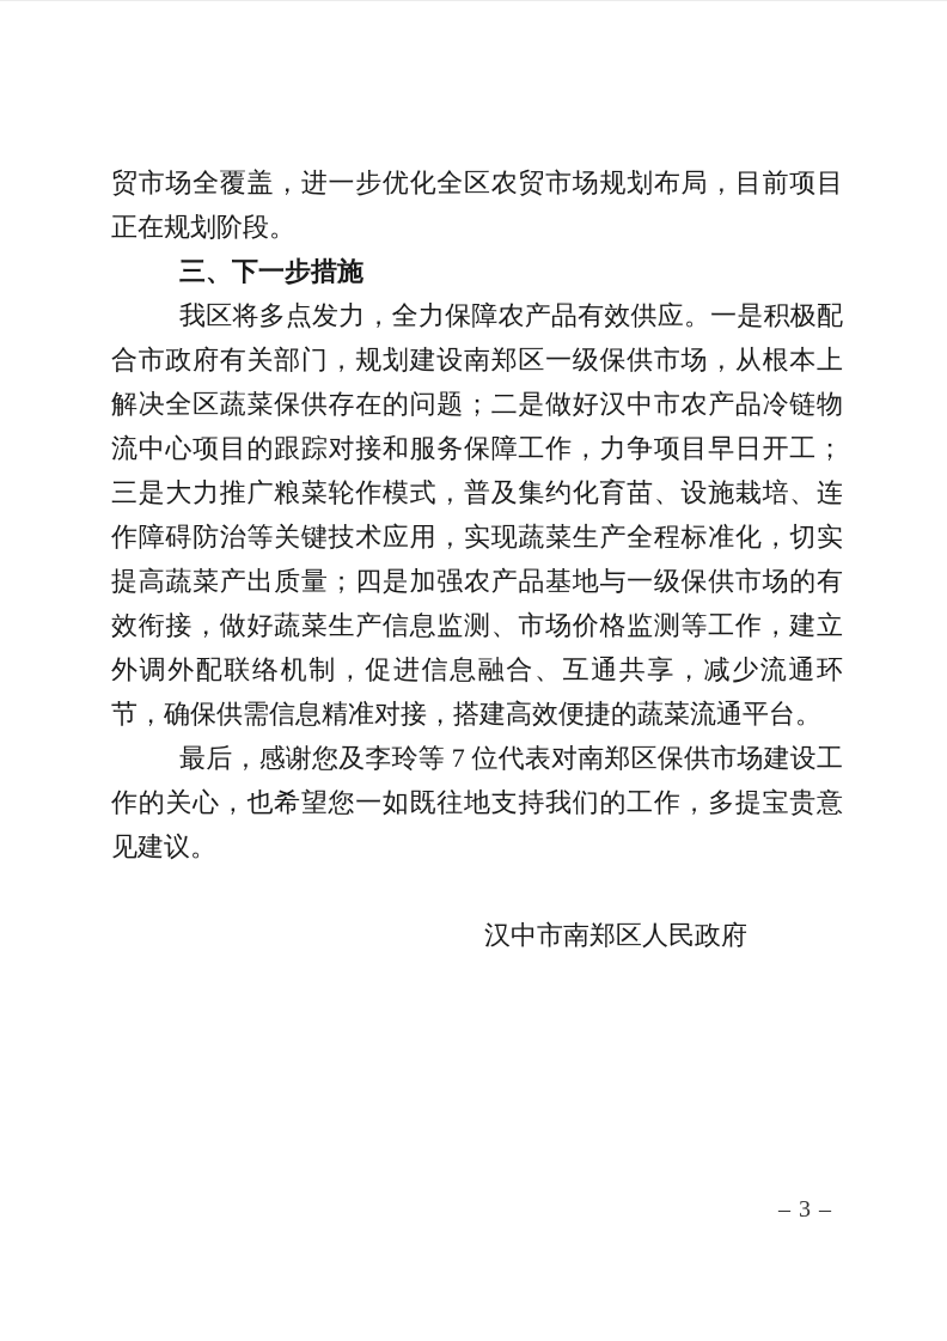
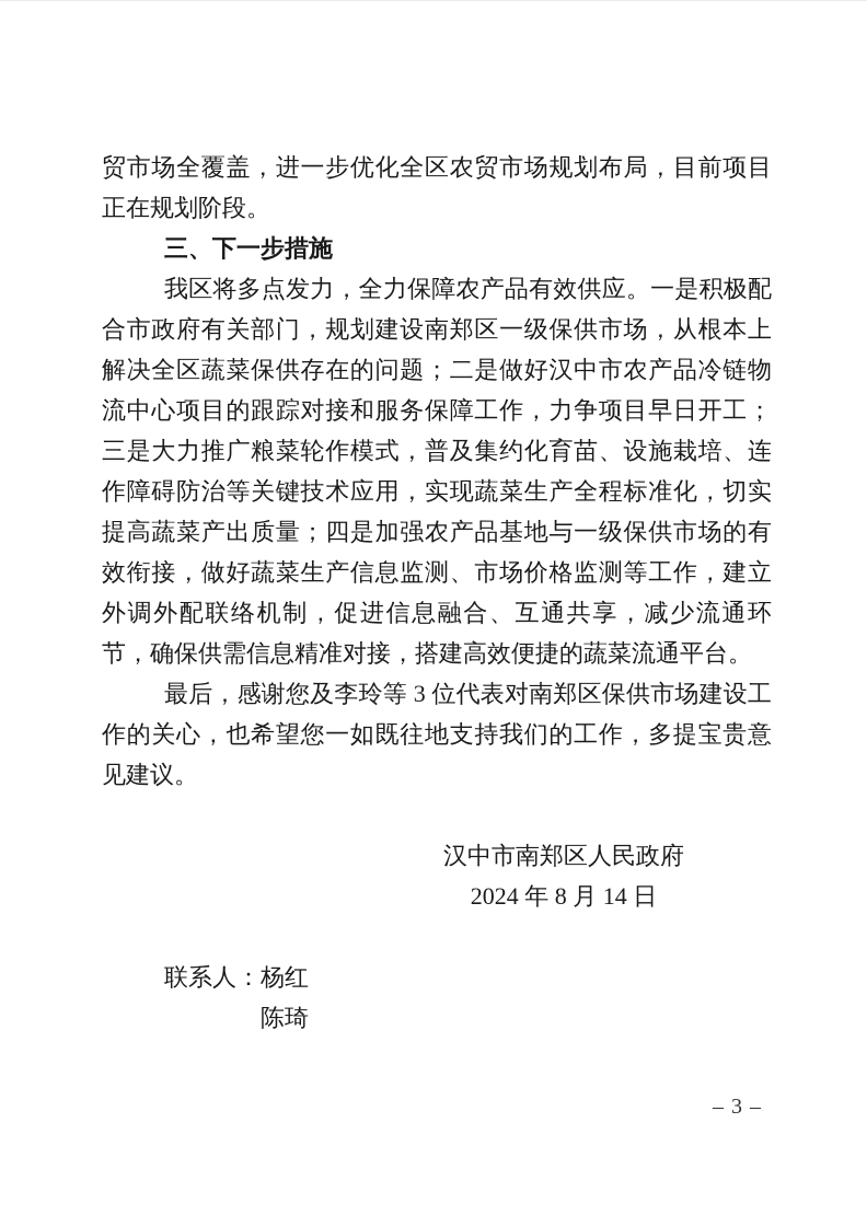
  贸市场全覆盖，进一步优化全区农贸市场规划布局，目前项目正在规划阶段。
  三、下一步措施
  我区将多点发力，全力保障农产品有效供应。一是积极配合市政府有关部门，规划建设南郑区一级保供市场，从根本上解决全区蔬菜保供存在的问题；二是做好汉中市农产品冷链物流中心项目的跟踪对接和服务保障工作，力争项目早日开工；三是大力推广粮菜轮作模式，普及集约化育苗、设施栽培、连作障碍防治等关键技术应用，实现蔬菜生产全程标准化，切实提高蔬菜产出质量；四是加强农产品基地与一级保供市场的有效衔接，做好蔬菜生产信息监测、市场价格监测等工作，建立外调外配联络机制，促进信息融合、互通共享，减少流通环节，确保供需信息精准对接，搭建高效便捷的蔬菜流通平台。
- 最后，感谢您及李玲等 7 位代表对南郑区保供市场建设工作的关心，也希望您一如既往地支持我们的工作，多提宝贵意见建议。
+ 最后，感谢您及李玲等 3 位代表对南郑区保供市场建设工作的关心，也希望您一如既往地支持我们的工作，多提宝贵意见建议。
  汉中市南郑区人民政府
+ 2024 年 8 月 14 日
+ 联系人：杨红
+ 陈琦
  – 3 –
